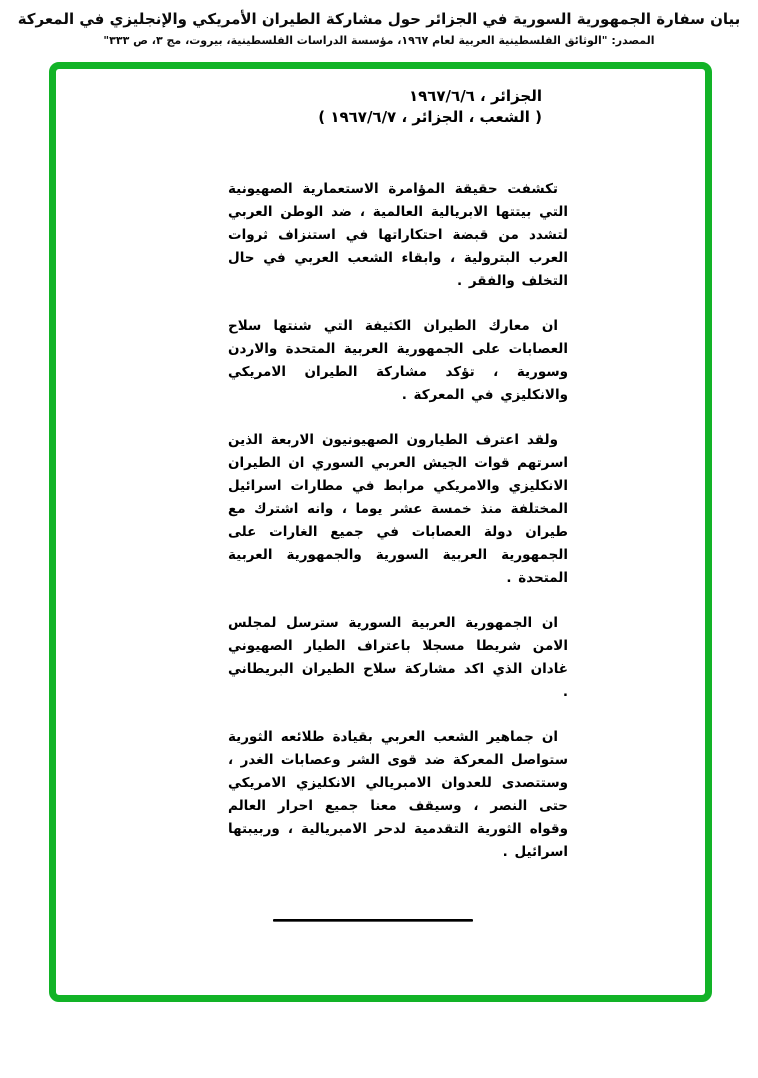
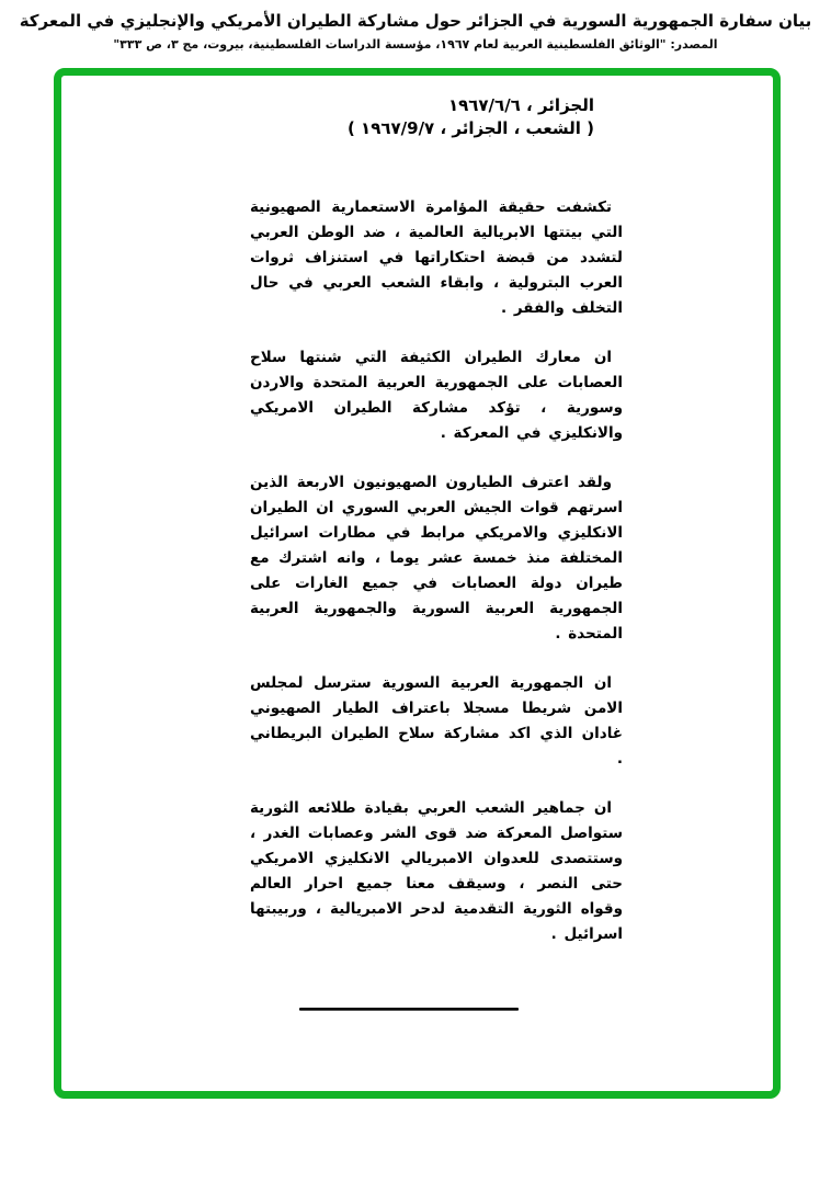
  بيان سفارة الجمهورية السورية في الجزائر حول مشاركة الطيران الأمريكي والإنجليزي في المعركة
  المصدر: "الوثائق الفلسطينية العربية لعام ١٩٦٧، مؤسسة الدراسات الفلسطينية، بيروت، مج ٣، ص ٣٣٣"
  الجزائر ، ١٩٦٧/٦/٦
- ( الشعب ، الجزائر ، ١٩٦٧/٦/٧ )
+ ( الشعب ، الجزائر ، ١٩٦٧/9/٧ )
  تكشفت حقيقة المؤامرة الاستعمارية الصهيونية التي بيتتها الابريالية العالمية ، ضد الوطن العربي لتشدد من قبضة احتكاراتها في استنزاف ثروات العرب البترولية ، وابقاء الشعب العربي في حال التخلف والفقر .
  ان معارك الطيران الكثيفة التي شنتها سلاح العصابات على الجمهورية العربية المتحدة والاردن وسورية ، تؤكد مشاركة الطيران الامريكي والانكليزي في المعركة .
  ولقد اعترف الطيارون الصهيونيون الاربعة الذين اسرتهم قوات الجيش العربي السوري ان الطيران الانكليزي والامريكي مرابط في مطارات اسرائيل المختلفة منذ خمسة عشر يوما ، وانه اشترك مع طيران دولة العصابات في جميع الغارات على الجمهورية العربية السورية والجمهورية العربية المتحدة .
  ان الجمهورية العربية السورية سترسل لمجلس الامن شريطا مسجلا باعتراف الطيار الصهيوني غادان الذي اكد مشاركة سلاح الطيران البريطاني .
  ان جماهير الشعب العربي بقيادة طلائعه الثورية ستواصل المعركة ضد قوى الشر وعصابات الغدر ، وستتصدى للعدوان الامبريالي الانكليزي الامريكي حتى النصر ، وسيقف معنا جميع احرار العالم وقواه الثورية التقدمية لدحر الامبريالية ، وربيبتها اسرائيل .
